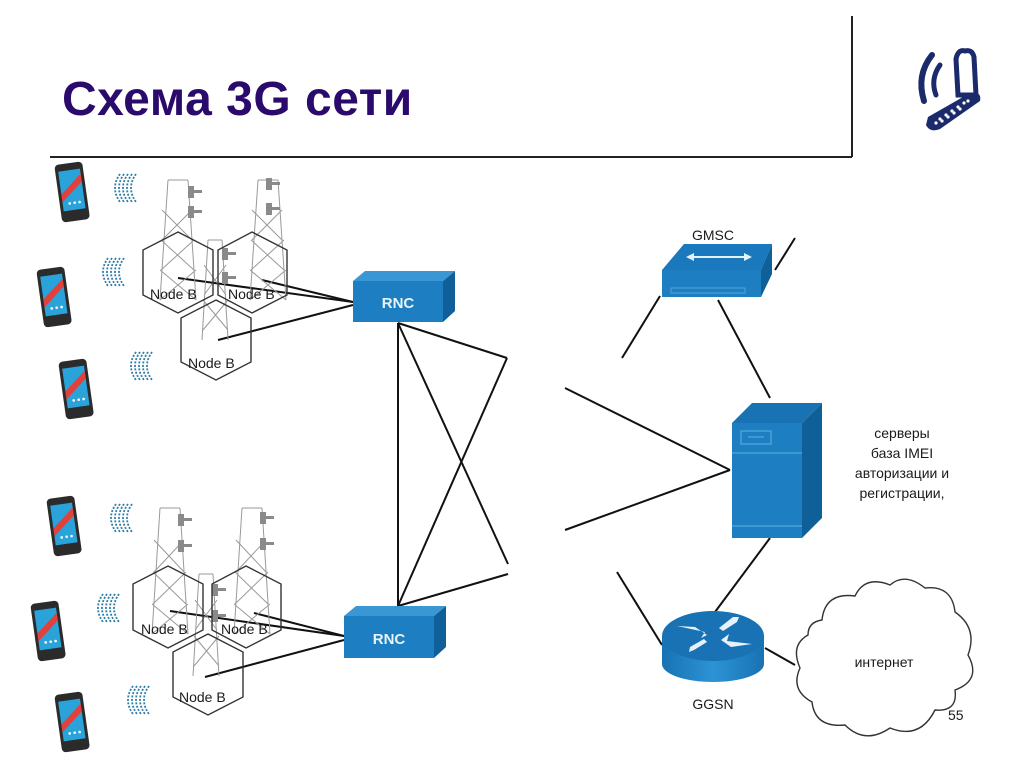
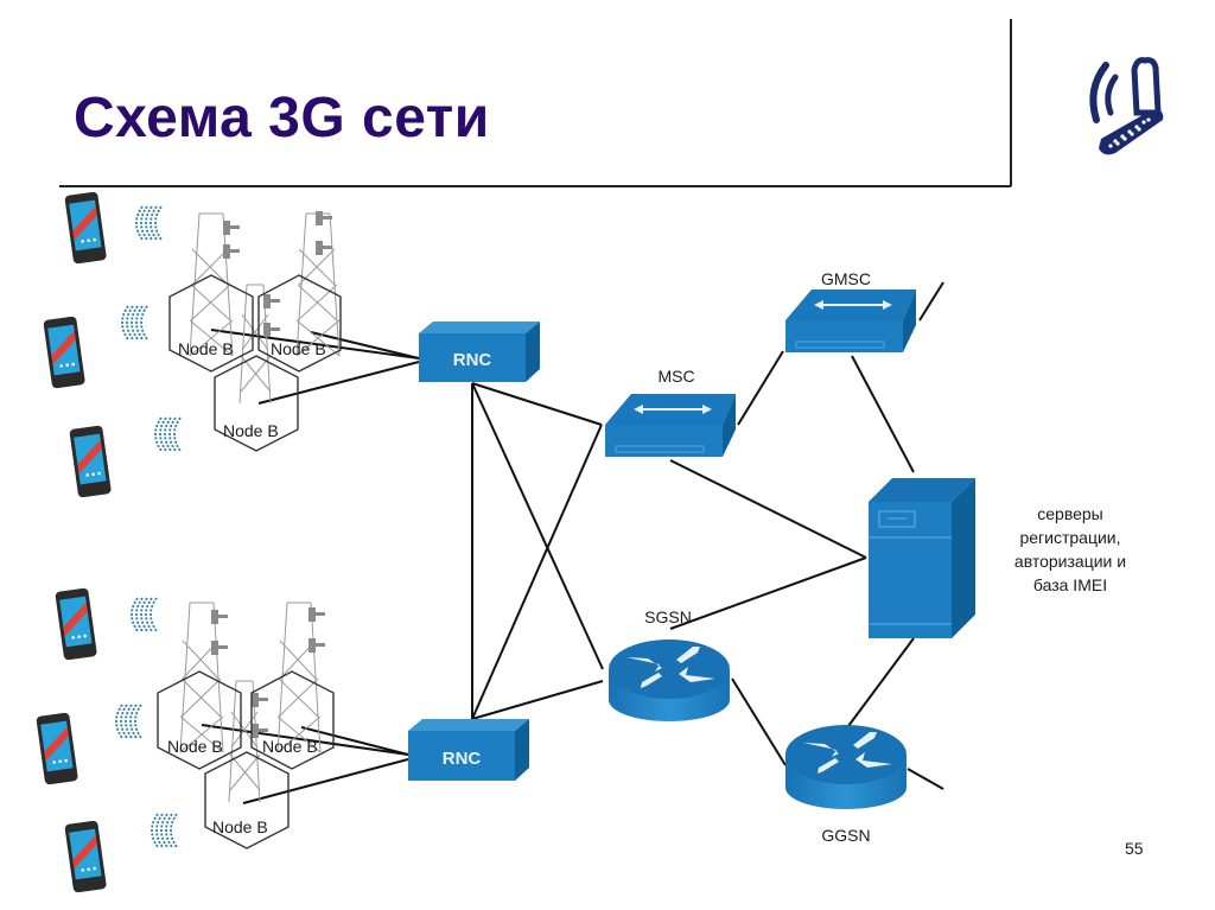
  Схема 3G сети
  Node B
  Node B
  Node B
  Node B
  Node B
  Node B
  RNC
  RNC
+ MSC
  GMSC
  серверы
- база IMEI
+ регистрации,
  авторизации и
- регистрации,
+ база IMEI
+ SGSN
  GGSN
- интернет
  55
